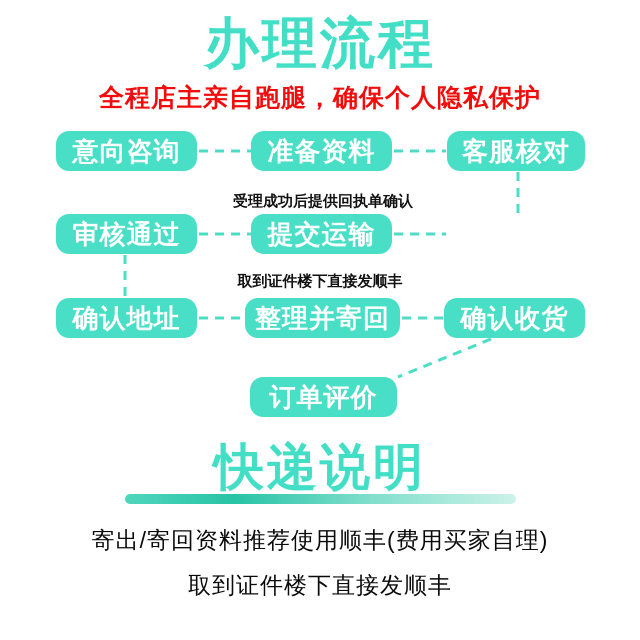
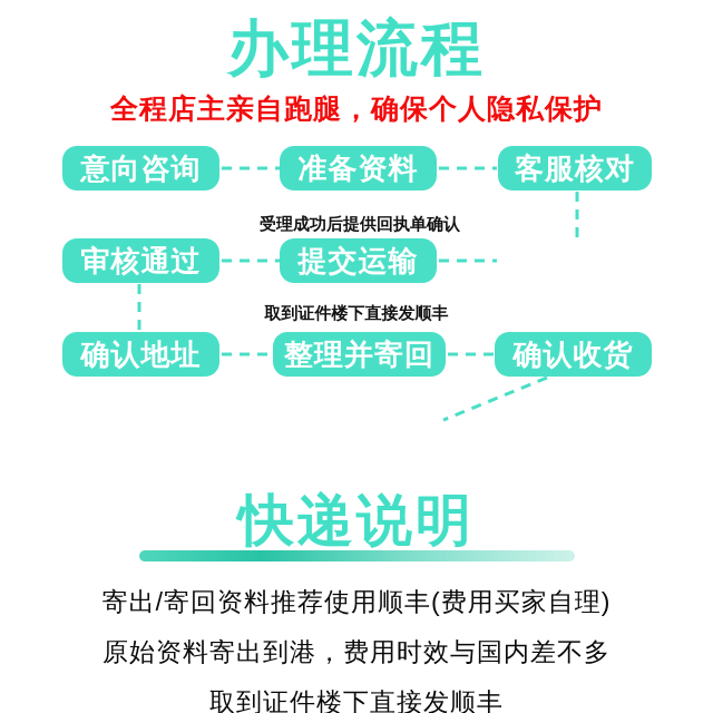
  办理流程
  全程店主亲自跑腿，确保个人隐私保护
  意向咨询
  准备资料
  客服核对
  审核通过
  提交运输
  确认地址
  整理并寄回
  确认收货
- 订单评价
  受理成功后提供回执单确认
  取到证件楼下直接发顺丰
  快递说明
  寄出/寄回资料推荐使用顺丰(费用买家自理)
+ 原始资料寄出到港，费用时效与国内差不多
  取到证件楼下直接发顺丰
